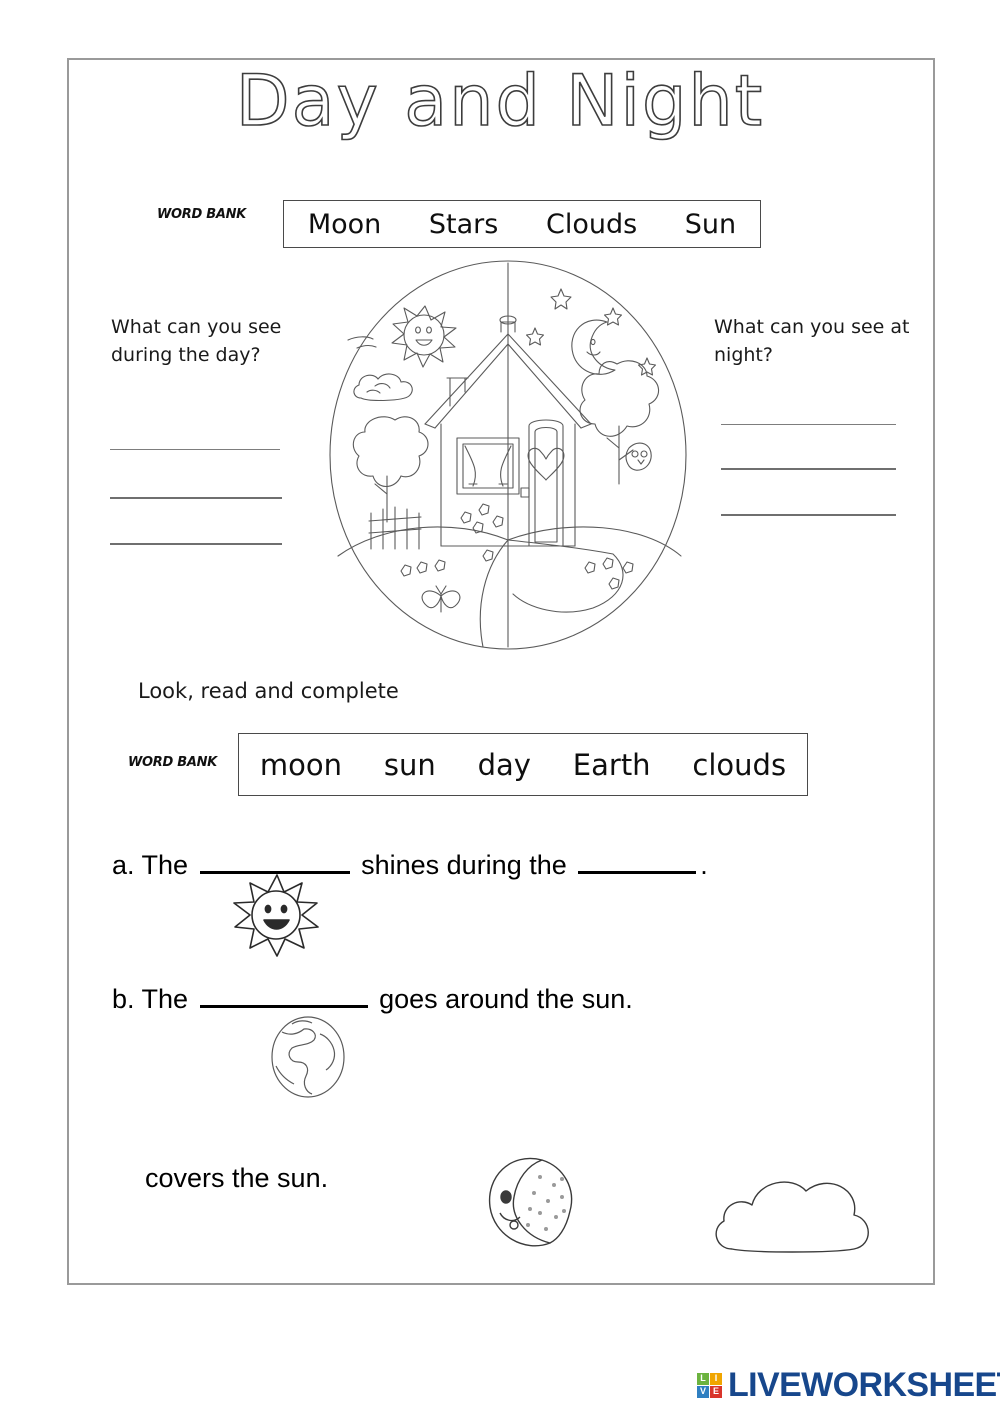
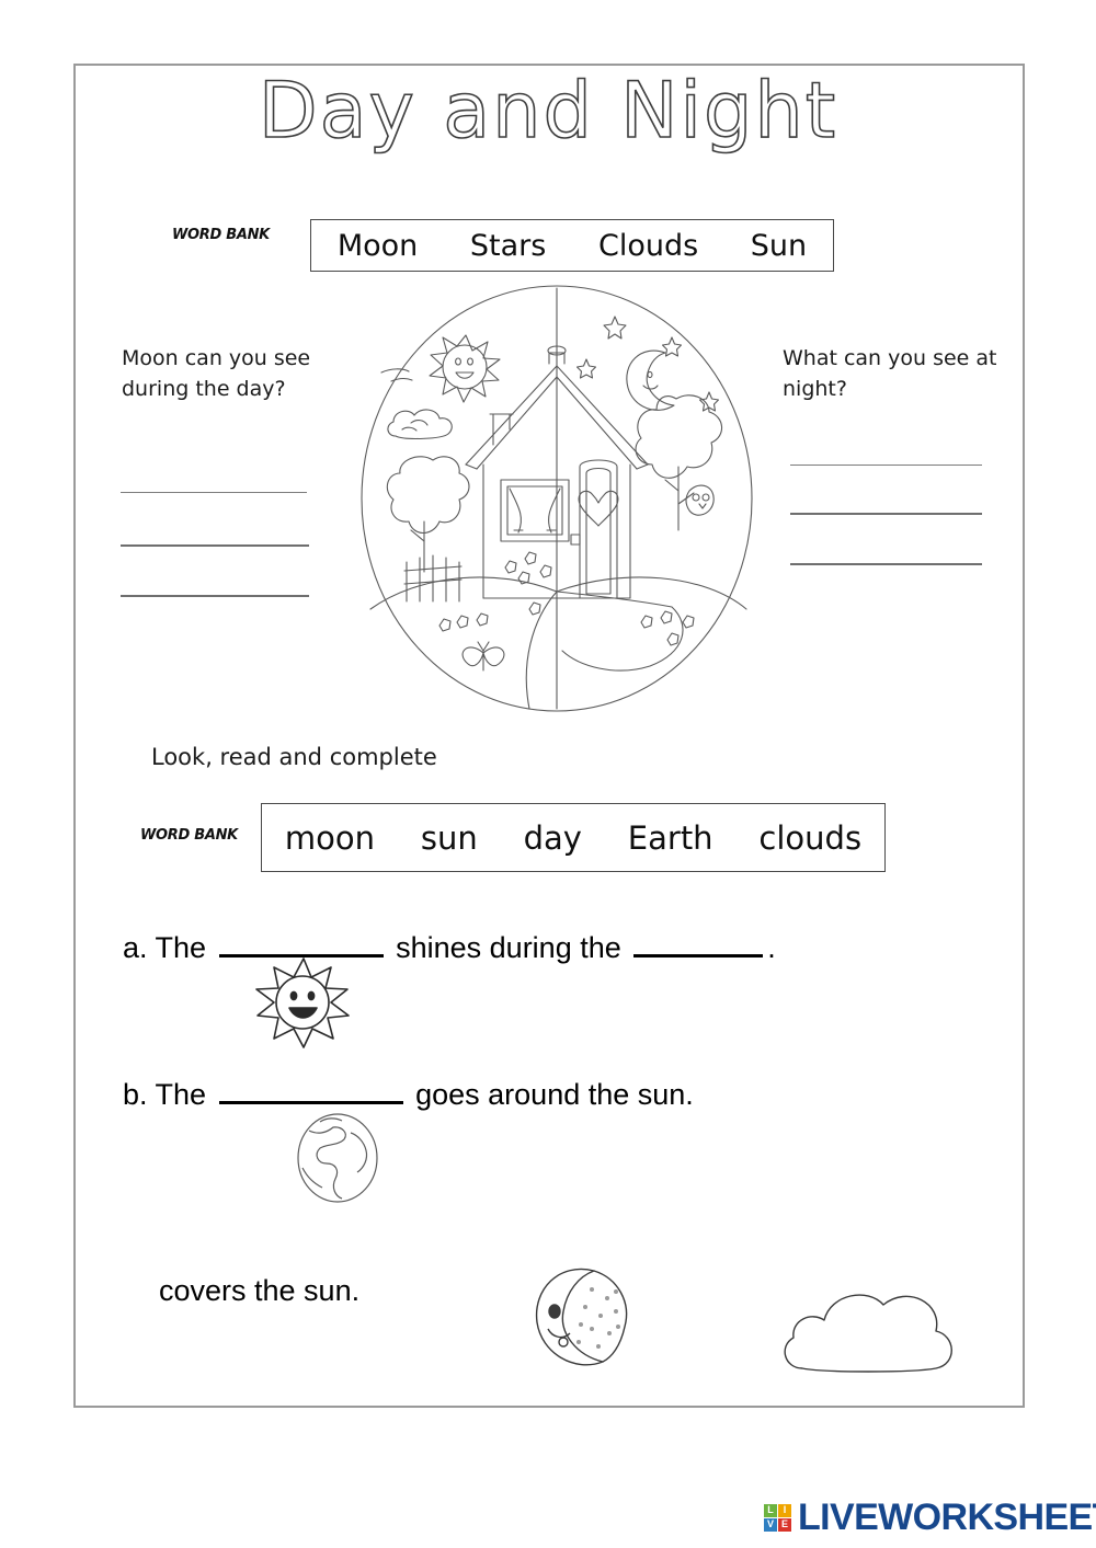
  Day and Night
  WORD BANK
  Moon
  Stars
  Clouds
  Sun
- What can you see during the day?
+ Moon can you see during the day?
  What can you see at night?
  Look, read and complete
  WORD BANK
  moon
  sun
  day
  Earth
  clouds
  a. The shines during the .
  b. The goes around the sun.
  covers the sun.
  L
  I
  V
  E
  LIVEWORKSHEE
